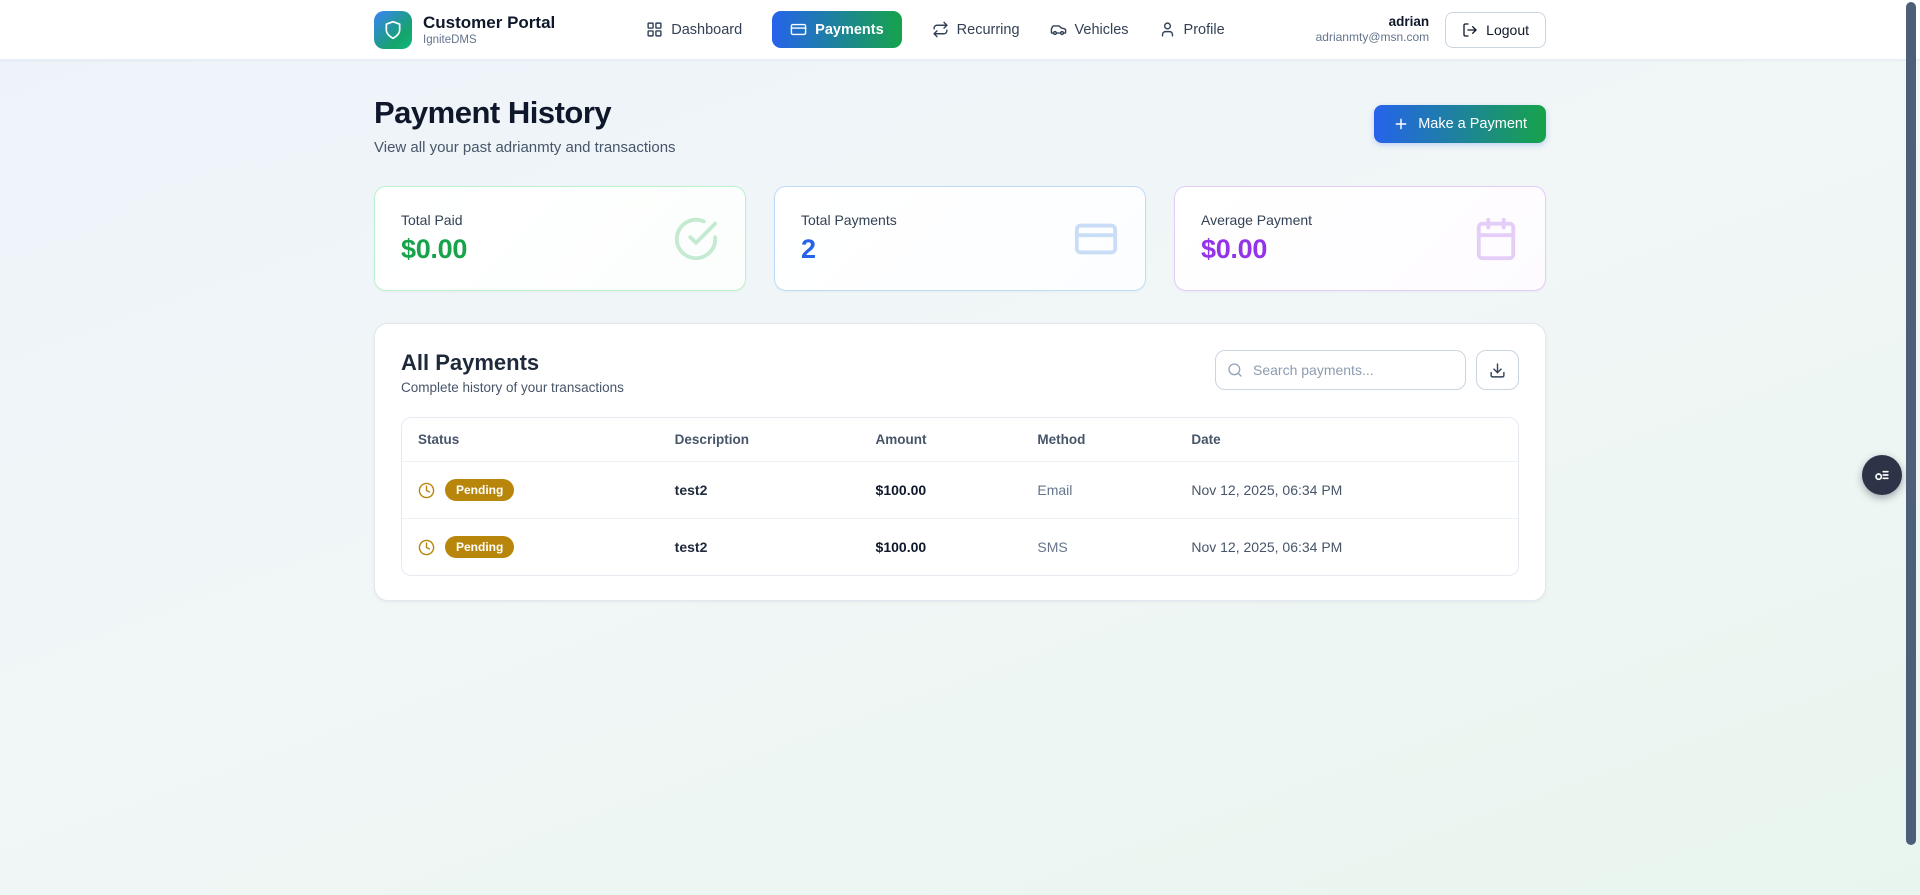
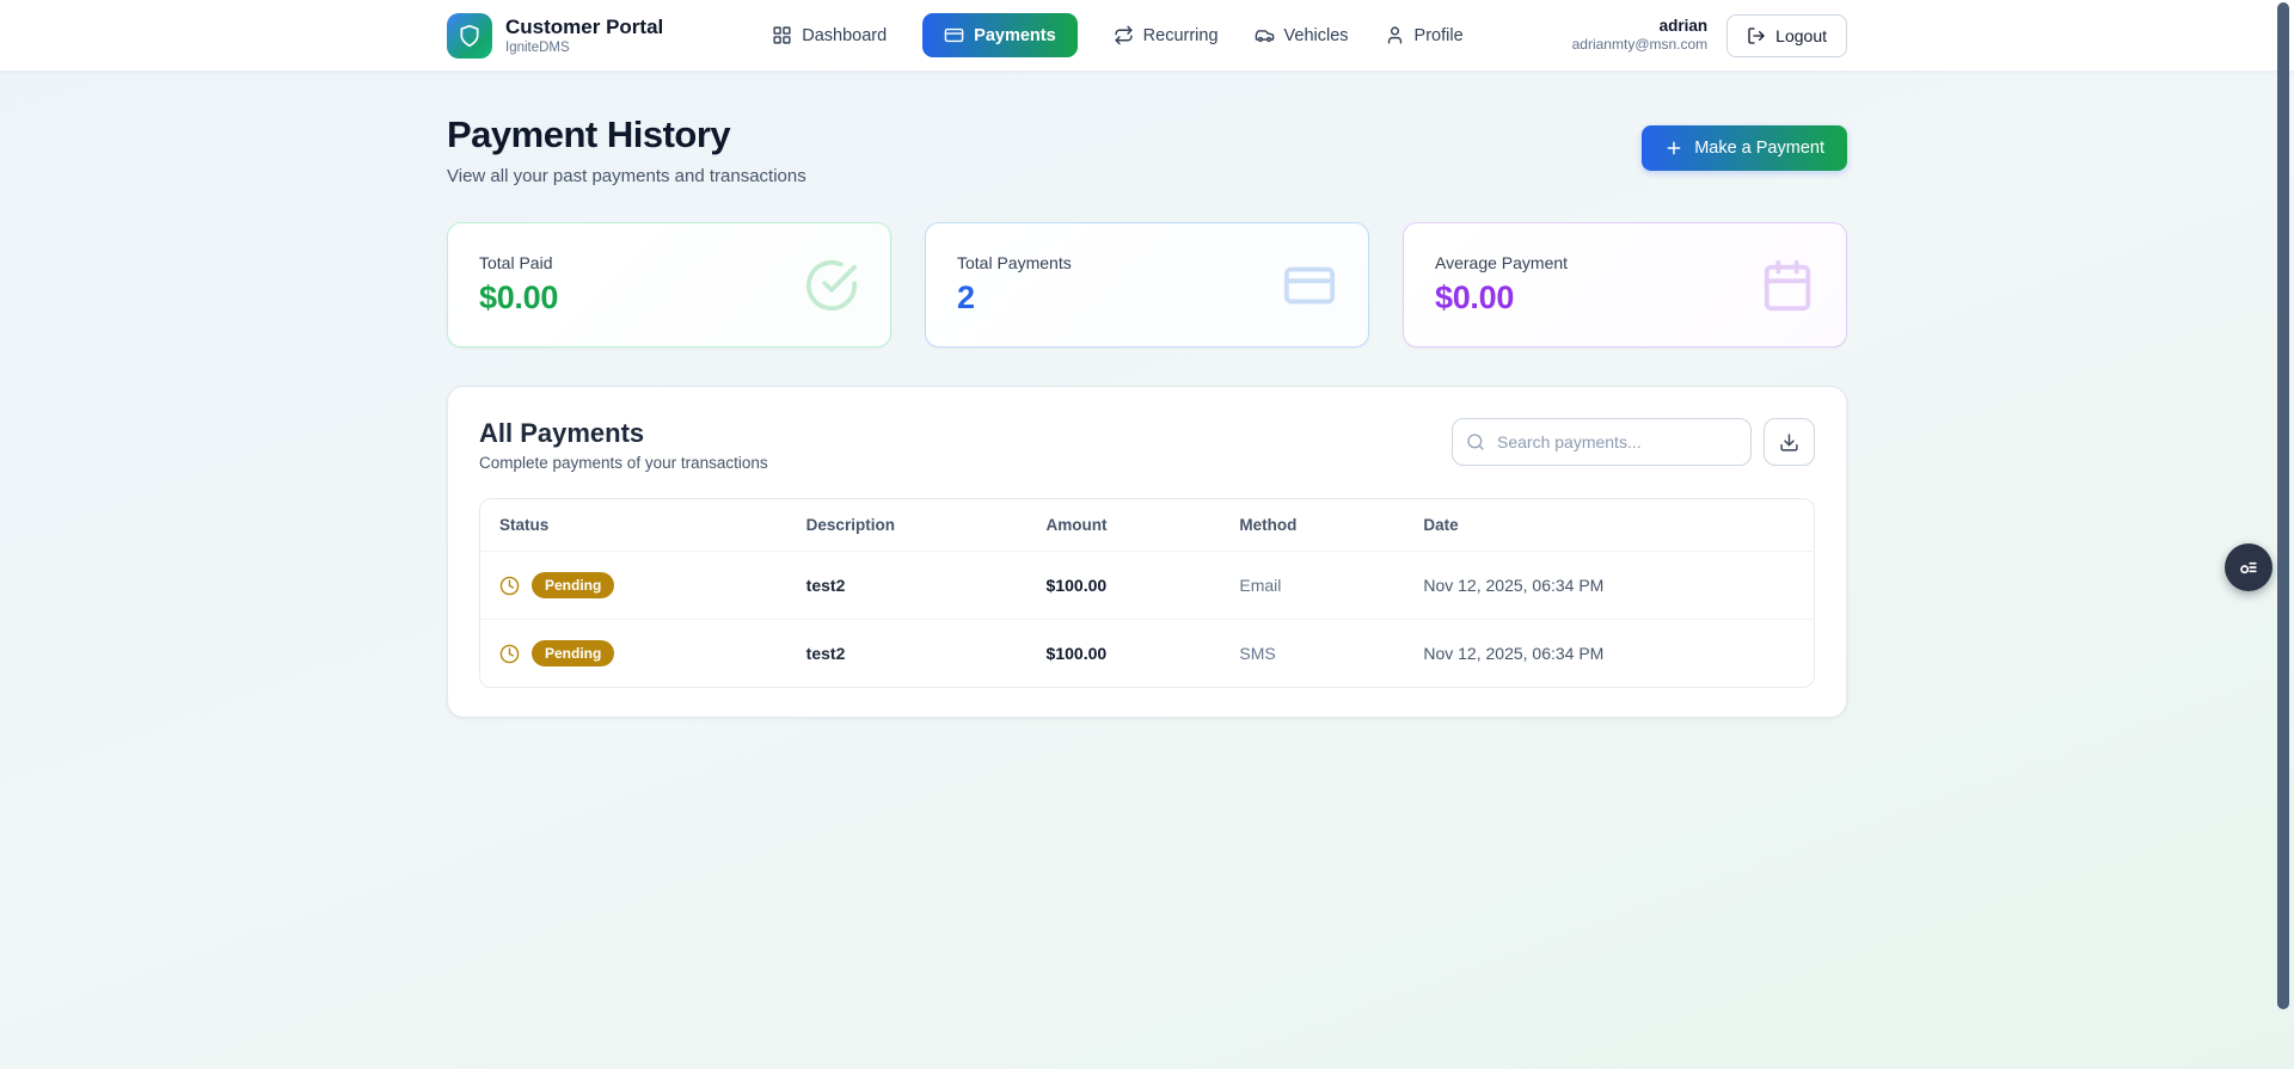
  Customer Portal
  IgniteDMS
  Dashboard
  Payments
  Recurring
  Vehicles
  Profile
  adrian
  adrianmty@msn.com
  Logout
  Payment History
- View all your past adrianmty and transactions
+ View all your past payments and transactions
  Make a Payment
  Total Paid
  $0.00
  Total Payments
  2
  Average Payment
  $0.00
  All Payments
- Complete history of your transactions
+ Complete payments of your transactions
  Search payments...
  Status	Description	Amount	Method	Date
  Pending	test2	$100.00	Email	Nov 12, 2025, 06:34 PM
  Pending	test2	$100.00	SMS	Nov 12, 2025, 06:34 PM
